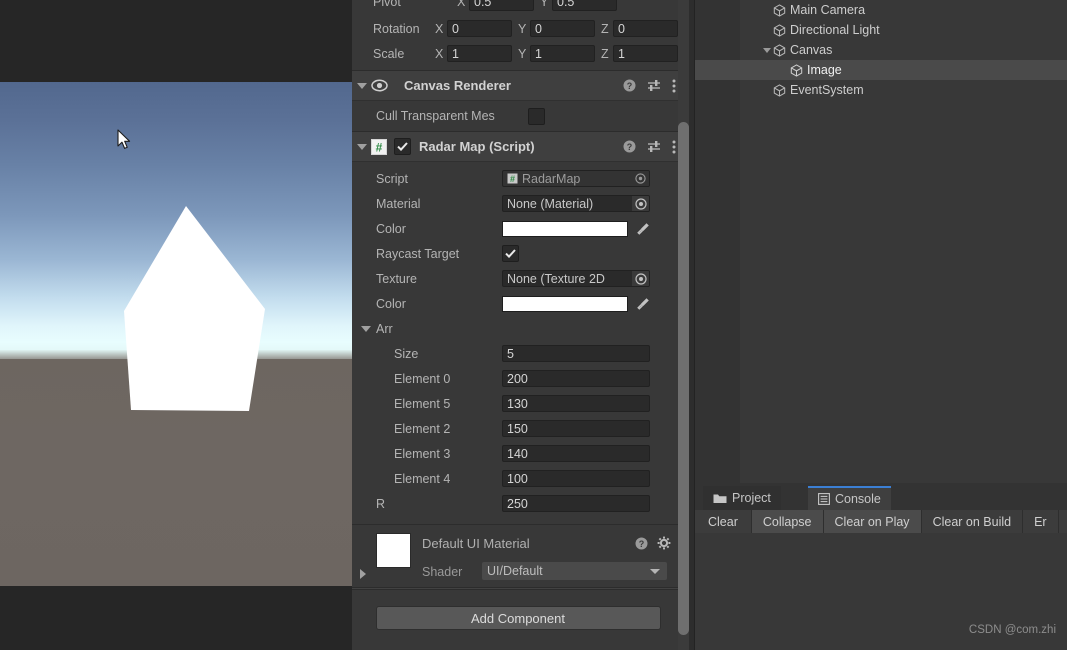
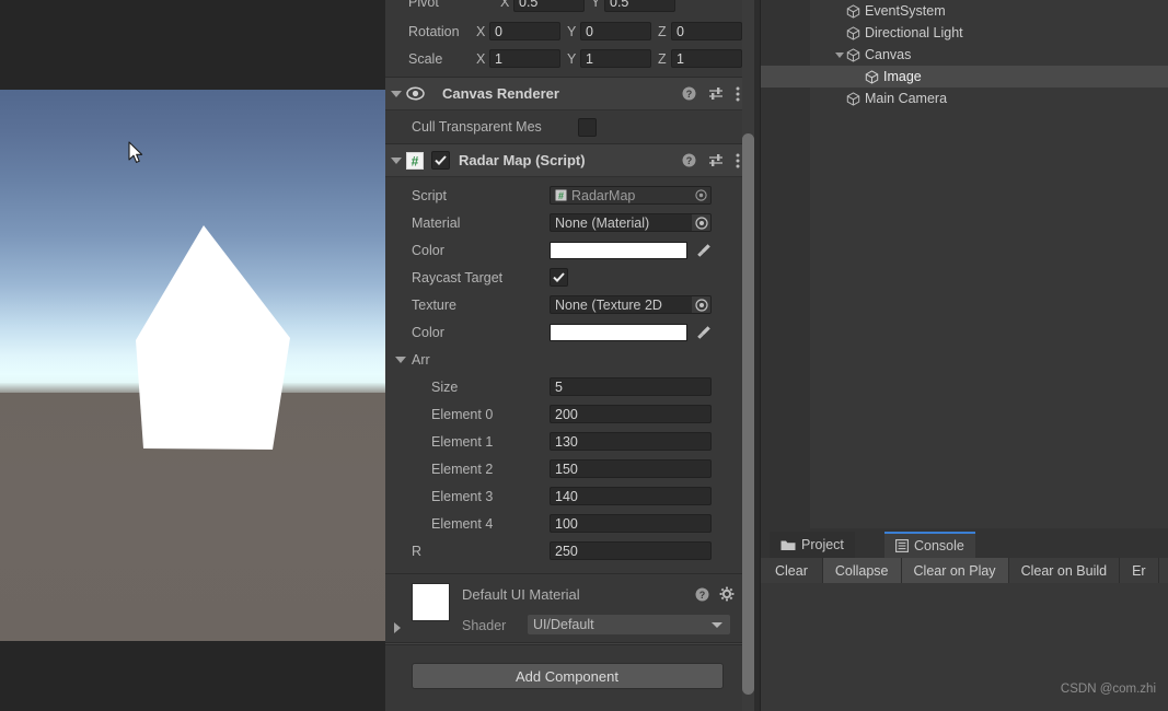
  Pivot
  X
  0.5
  Y
  0.5
  Rotation
  X
  0
  Y
  0
  Z
  0
  Scale
  X
  1
  Y
  1
  Z
  1
  Canvas Renderer
  ?
  Cull Transparent Mes
  #
  Radar Map (Script)
  ?
  Script
  #
  RadarMap
  Material
  None (Material)
  Color
  Raycast Target
  Texture
  None (Texture 2D
  Color
  Arr
  Size
  5
  Element 0
  200
- Element 5
+ Element 1
  130
  Element 2
  150
  Element 3
  140
  Element 4
  100
  R
  250
  Default UI Material
  ?
  Shader
  UI/Default
  Add Component
- Main Camera
+ EventSystem
  Directional Light
  Canvas
  Image
- EventSystem
+ Main Camera
  Project
  Console
  Clear
  Collapse
  Clear on Play
  Clear on Build
  Er
  CSDN @com.zhi
